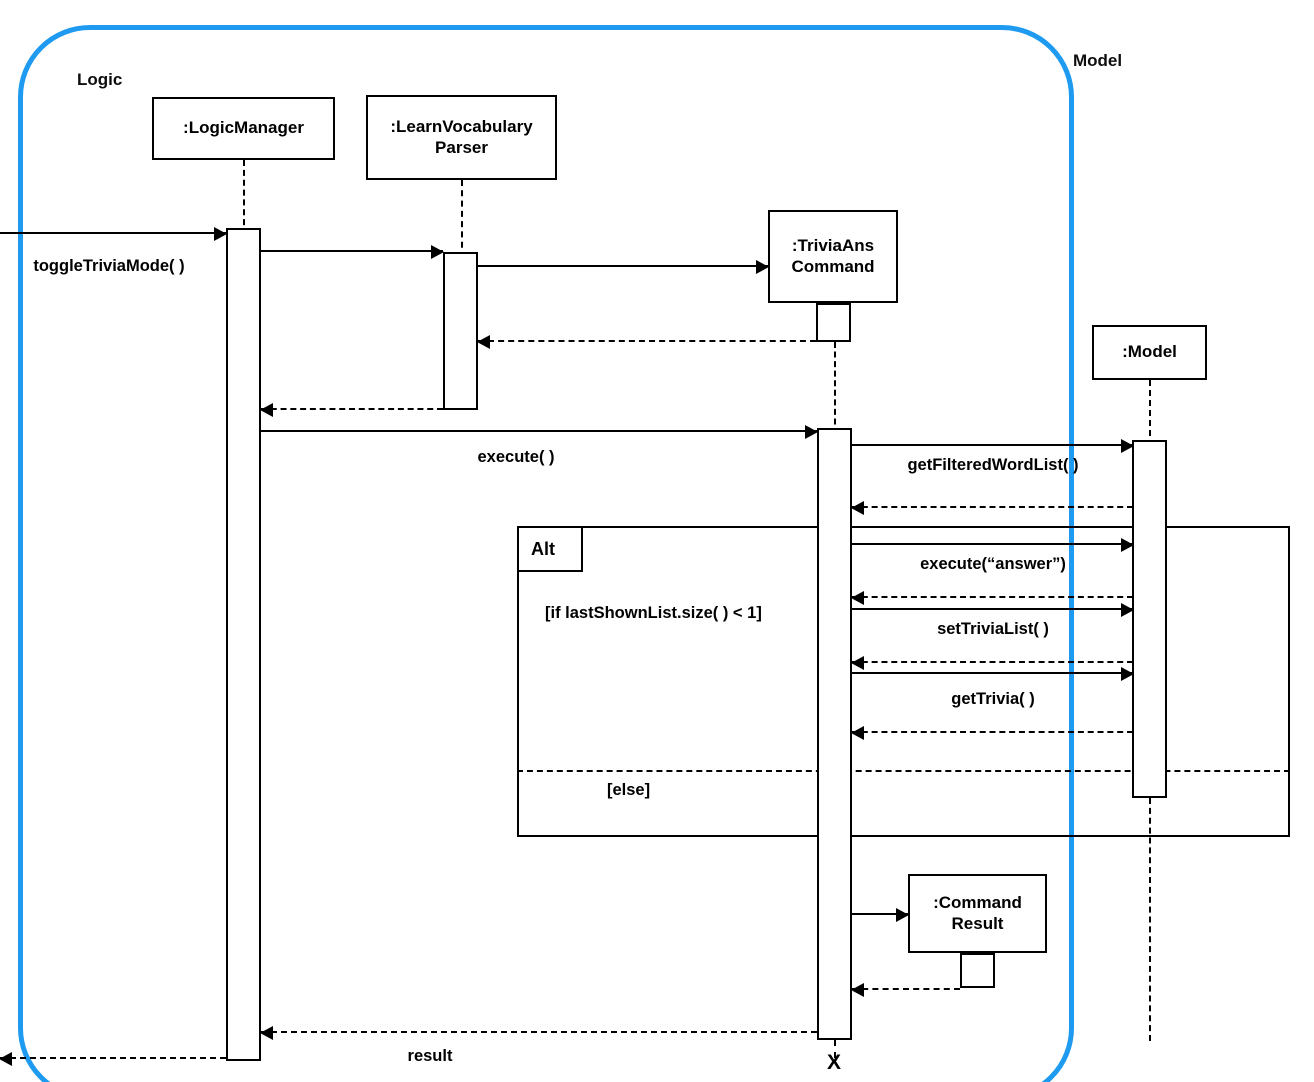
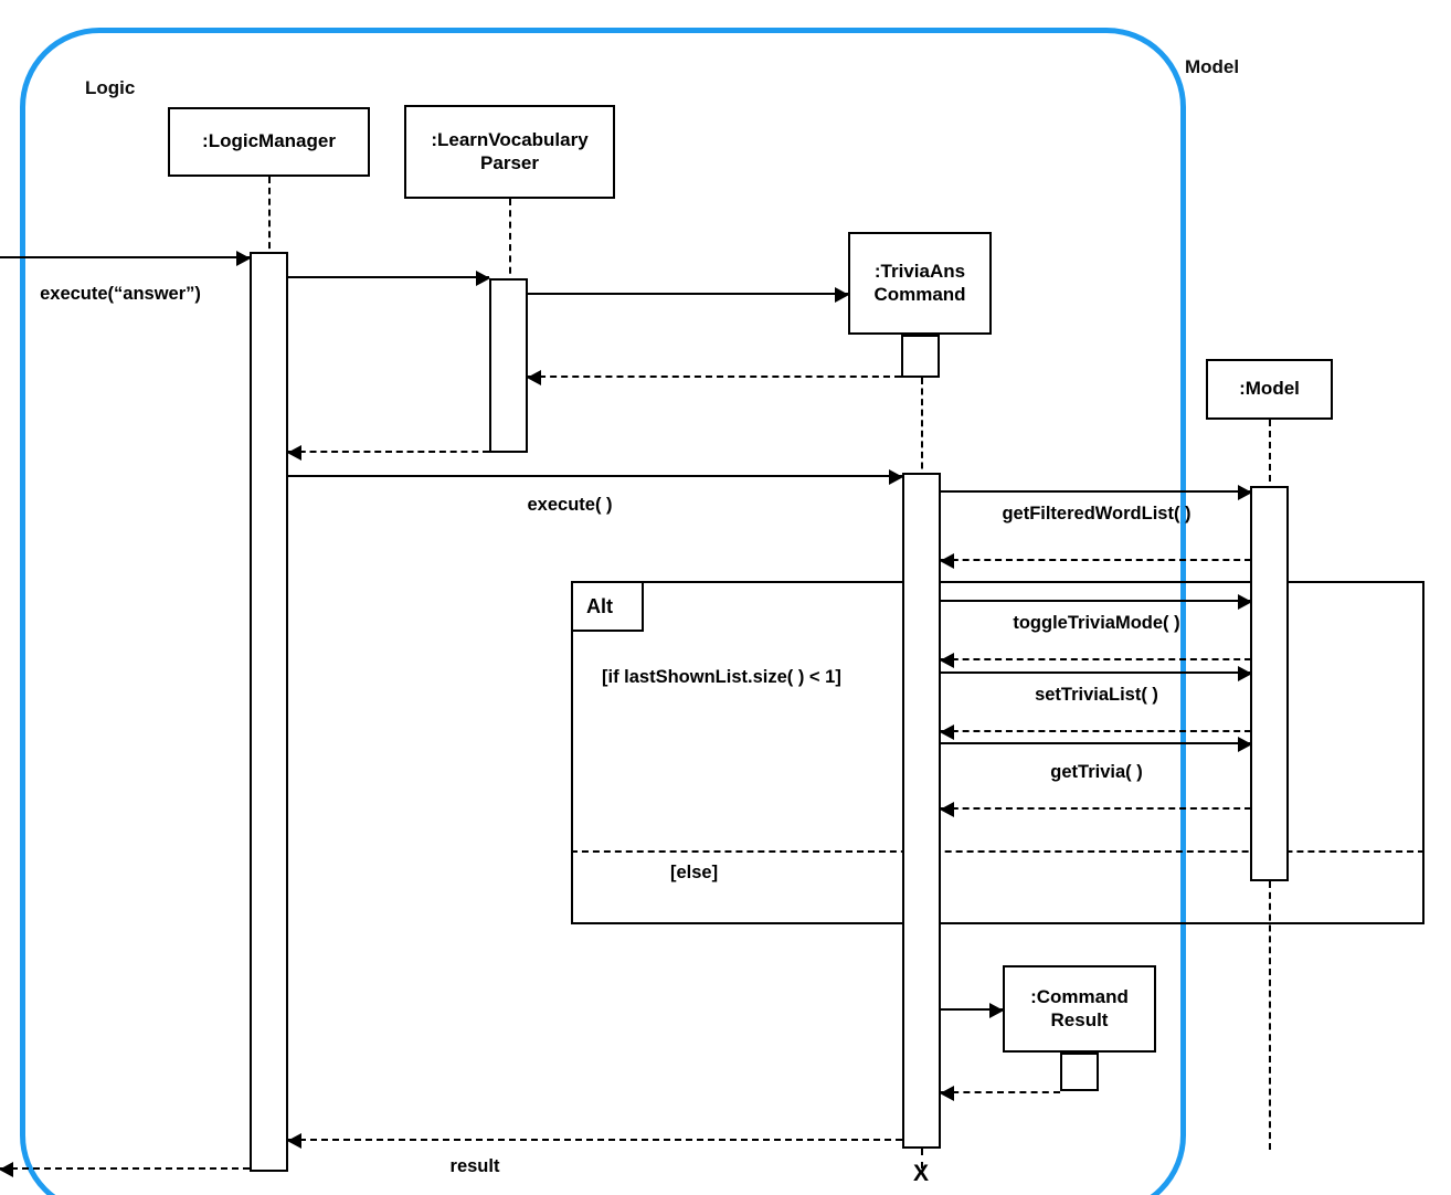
  Logic
  Model
  :LogicManager
  :LearnVocabulary
  Parser
  :TriviaAns
  Command
  :Model
  :Command
  Result
  Alt
  [if lastShownList.size( ) < 1]
  [else]
- toggleTriviaMode( )
+ execute(“answer”)
  execute( )
  getFilteredWordList( )
- execute(“answer”)
+ toggleTriviaMode( )
  setTriviaList( )
  getTrivia( )
  result
  X
